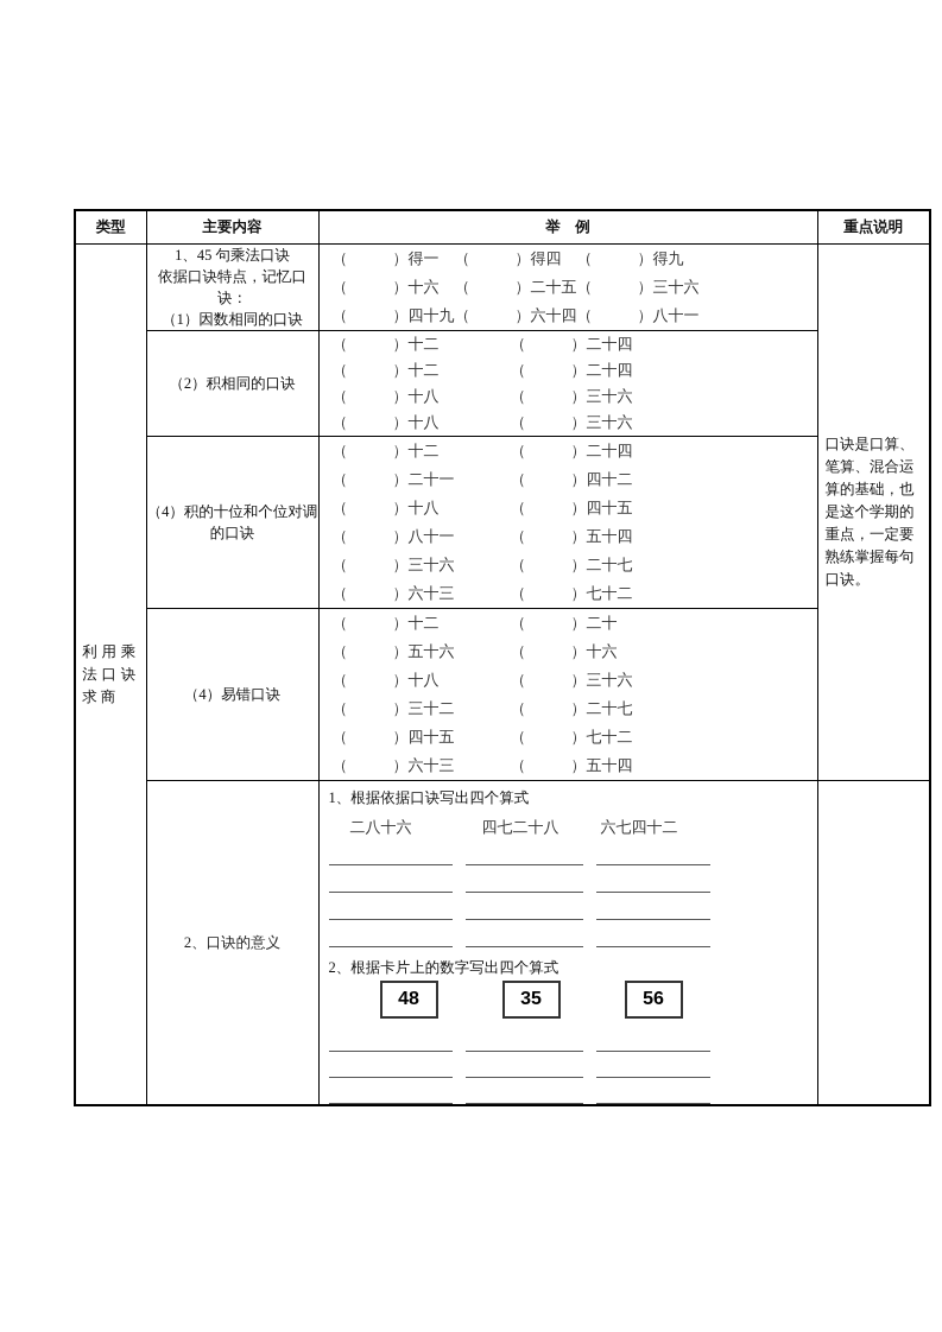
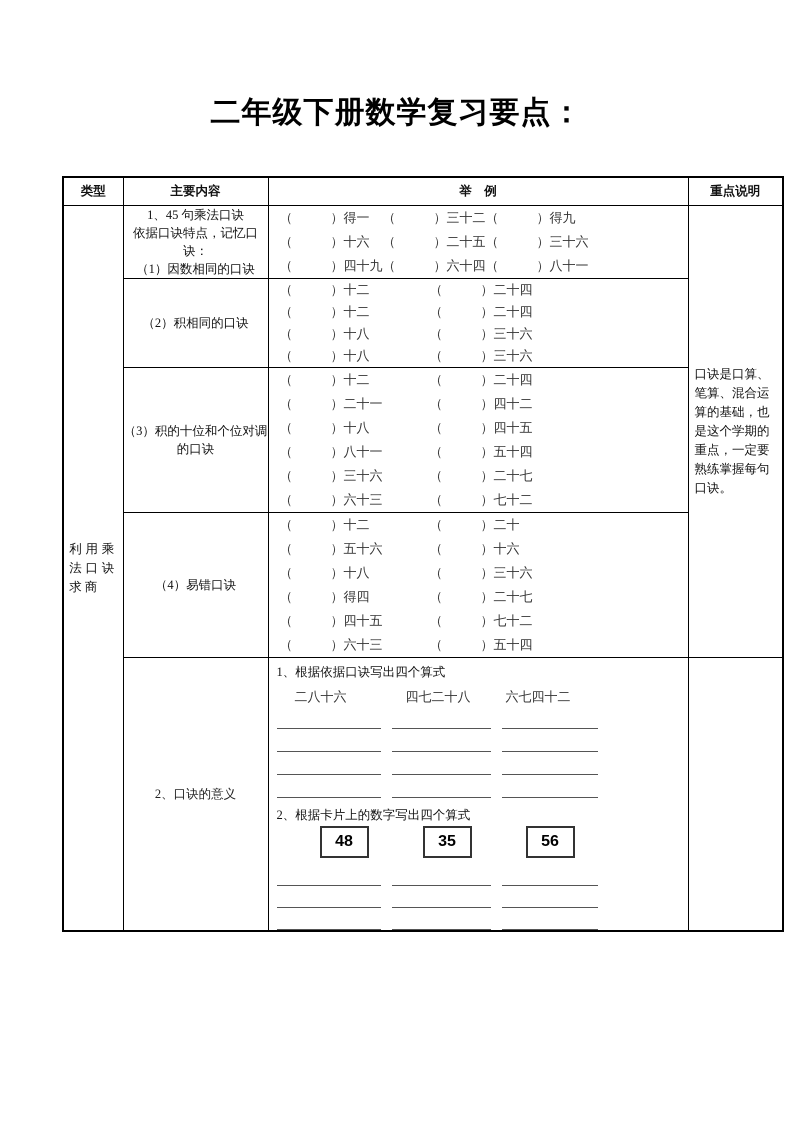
+ 二年级下册数学复习要点：
  类型	主要内容	举 例	重点说明
- 利用乘法口诀求商	1、45 句乘法口诀依据口诀特点，记忆口诀：（1）因数相同的口诀	（ ）得一 （ ）得四 （ ）得九（ ）十六 （ ）二十五（ ）三十六（ ）四十九（ ）六十四（ ）八十一	口诀是口算、笔算、混合运算的基础，也是这个学期的重点，一定要熟练掌握每句口诀。
+ 利用乘法口诀求商	1、45 句乘法口诀依据口诀特点，记忆口诀：（1）因数相同的口诀	（ ）得一 （ ）三十二（ ）得九（ ）十六 （ ）二十五（ ）三十六（ ）四十九（ ）六十四（ ）八十一	口诀是口算、笔算、混合运算的基础，也是这个学期的重点，一定要熟练掌握每句口诀。
  （2）积相同的口诀	（ ）十二 （ ）二十四（ ）十二 （ ）二十四（ ）十八 （ ）三十六（ ）十八 （ ）三十六
- （4）积的十位和个位对调的口诀	（ ）十二 （ ）二十四（ ）二十一 （ ）四十二（ ）十八 （ ）四十五（ ）八十一 （ ）五十四（ ）三十六 （ ）二十七（ ）六十三 （ ）七十二
+ （3）积的十位和个位对调的口诀	（ ）十二 （ ）二十四（ ）二十一 （ ）四十二（ ）十八 （ ）四十五（ ）八十一 （ ）五十四（ ）三十六 （ ）二十七（ ）六十三 （ ）七十二
- （4）易错口诀	（ ）十二 （ ）二十（ ）五十六 （ ）十六（ ）十八 （ ）三十六（ ）三十二 （ ）二十七（ ）四十五 （ ）七十二（ ）六十三 （ ）五十四
+ （4）易错口诀	（ ）十二 （ ）二十（ ）五十六 （ ）十六（ ）十八 （ ）三十六（ ）得四 （ ）二十七（ ）四十五 （ ）七十二（ ）六十三 （ ）五十四
  2、口诀的意义	1、根据依据口诀写出四个算式 二八十六 四七二十八 六七四十二 2、根据卡片上的数字写出四个算式 48 35 56
